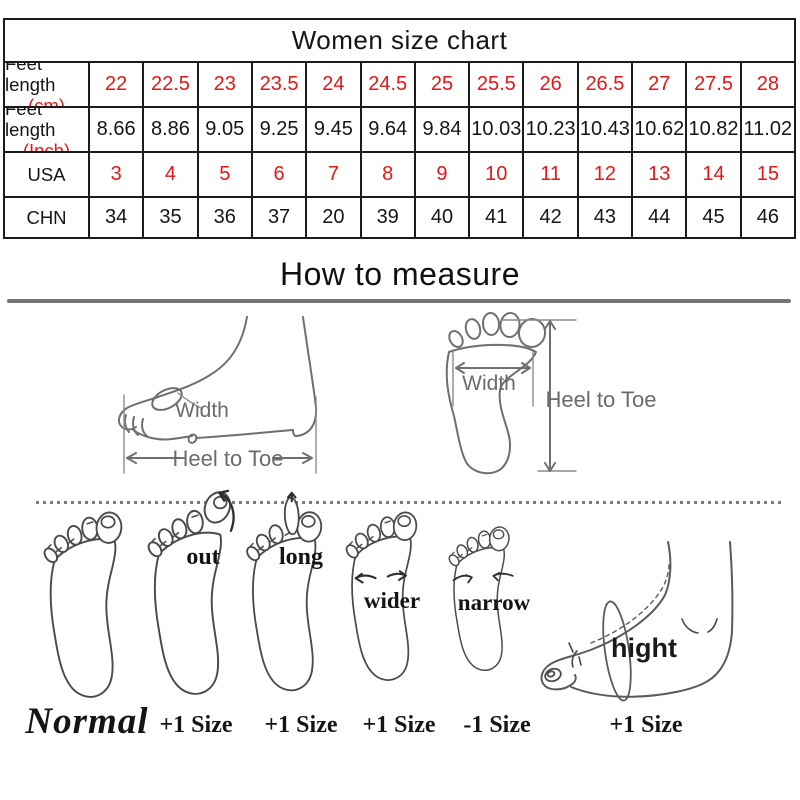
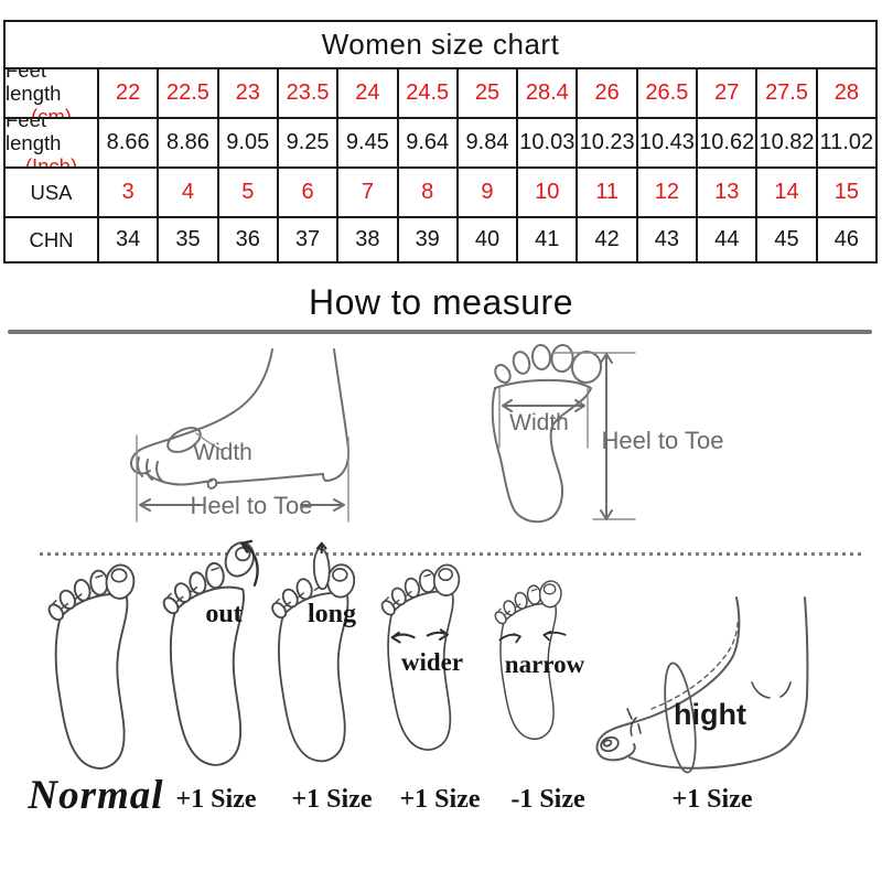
  Women size chart
  Feet length
  (cm)
  22
  22.5
  23
  23.5
  24
  24.5
  25
- 25.5
+ 28.4
  26
  26.5
  27
  27.5
  28
  Feet length
  (Inch)
  8.66
  8.86
  9.05
  9.25
  9.45
  9.64
  9.84
  10.03
  10.23
  10.43
  10.62
  10.82
  11.02
  USA
  3
  4
  5
  6
  7
  8
  9
  10
  11
  12
  13
  14
  15
  CHN
  34
  35
  36
  37
- 20
+ 38
  39
  40
  41
  42
  43
  44
  45
  46
  How to measure
  Width
  Heel to Toe
  Width
  Heel to Toe
  out
  long
  wider
  narrow
  hight
  Normal
  +1 Size
  +1 Size
  +1 Size
  -1 Size
  +1 Size
